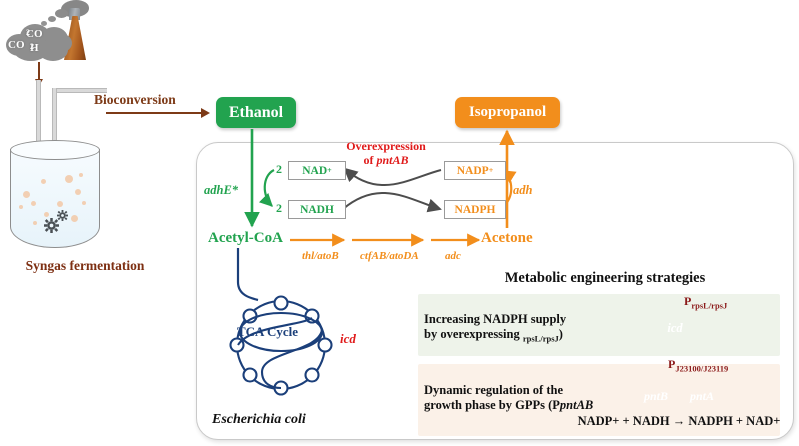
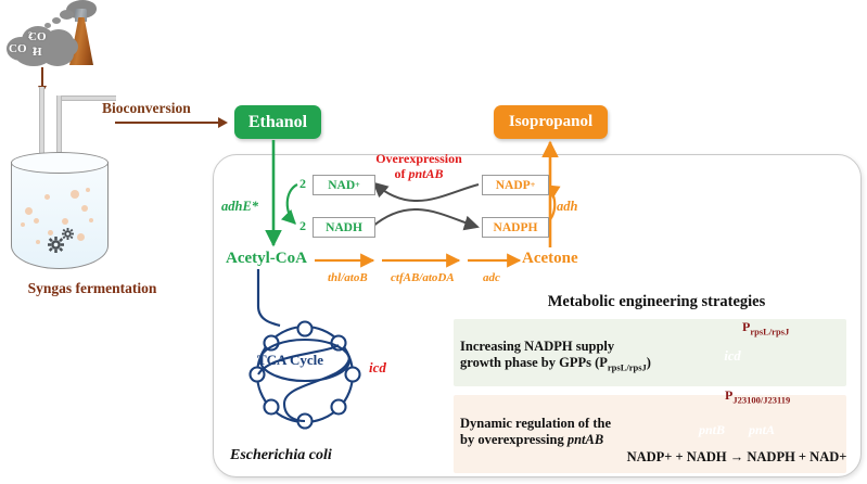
  CO
  CO
  2
  H
  2
  Syngas fermentation
  Bioconversion
  Ethanol
  Isopropanol
  2
  NAD
  +
  2
  NADH
  NADP
  +
  NADPH
  Overexpression
  of pntAB
  adhE*
  adh
  Acetyl-CoA
  Acetone
  thl/atoB
  ctfAB/atoDA
  adc
  TCA Cycle
  icd
  Escherichia coli
  Metabolic engineering strategies
  Increasing NADPH supply
- by overexpressing rpsL/rpsJ)
+ growth phase by GPPs (PrpsL/rpsJ)
  PrpsL/rpsJ
  Dynamic regulation of the
- growth phase by GPPs (PpntAB
+ by overexpressing pntAB
  PJ23100/J23119
  NADP+ + NADH → NADPH + NAD+
